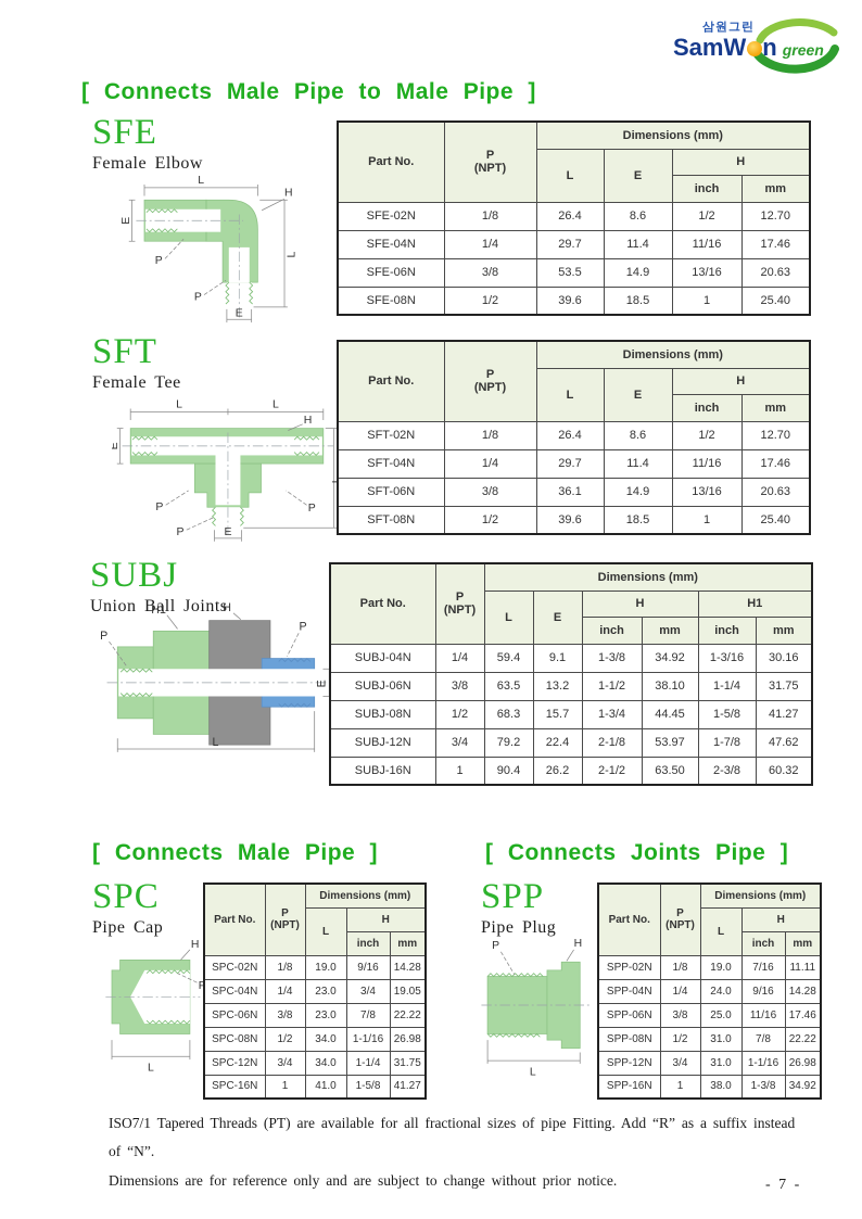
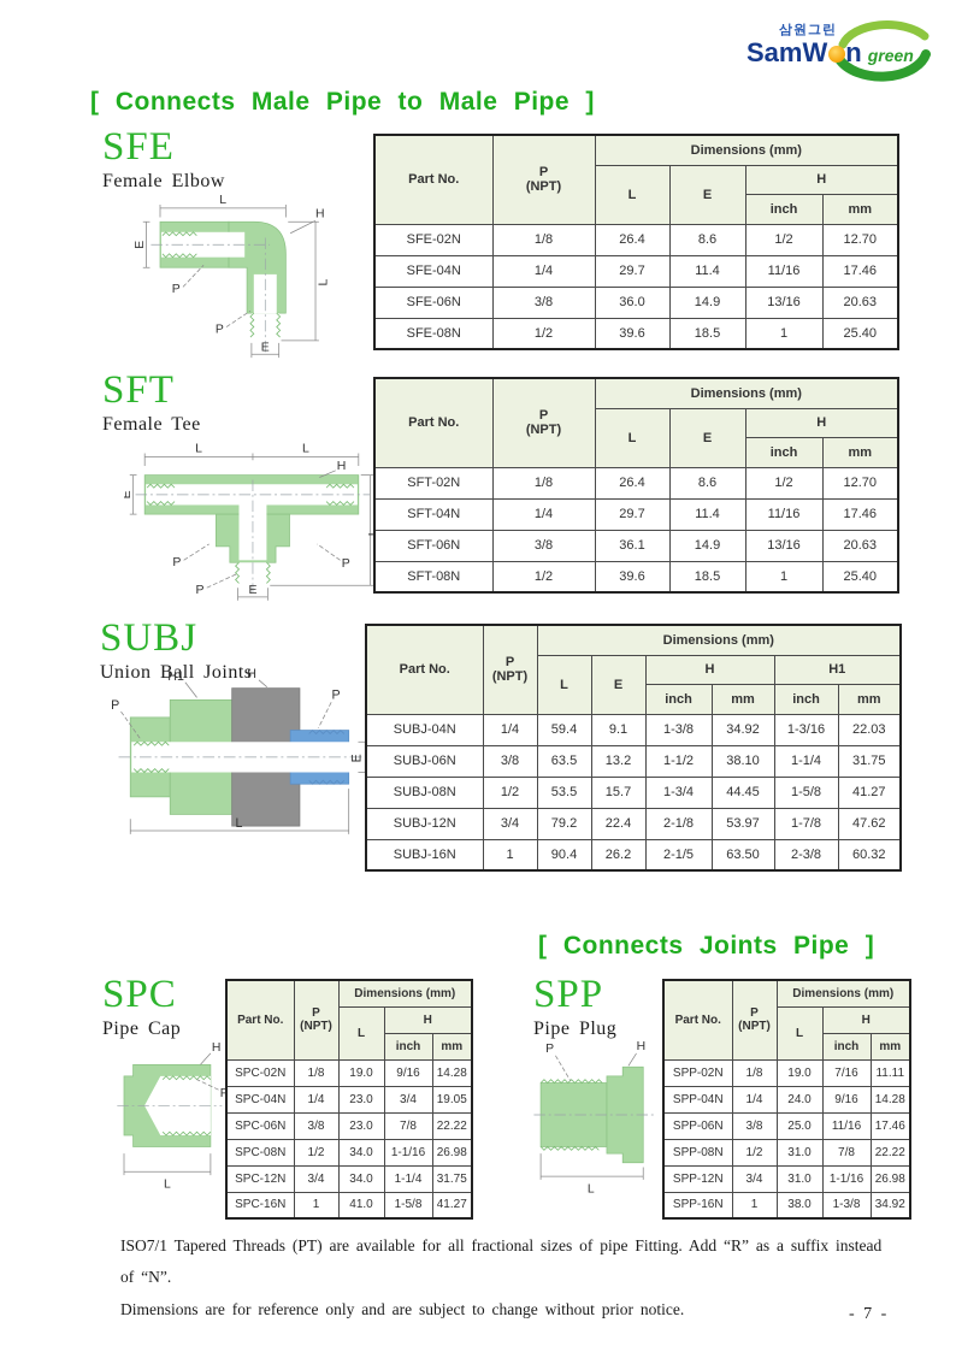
  삼원그린
  SamW n green
  [ Connects Male Pipe to Male Pipe ]
  SFE
  Female Elbow
  L
  H
  P
  P
  E
  Part No.	P(NPT)	Dimensions (mm)
  L	E	H
  inch	mm
  SFE-02N	1/8	26.4	8.6	1/2	12.70
  SFE-04N	1/4	29.7	11.4	11/16	17.46
- SFE-06N	3/8	53.5	14.9	13/16	20.63
+ SFE-06N	3/8	36.0	14.9	13/16	20.63
  SFE-08N	1/2	39.6	18.5	1	25.40
  SFT
  Female Tee
  L
  L
  H
  P
  P
  P
  E
  Part No.	P(NPT)	Dimensions (mm)
  L	E	H
  inch	mm
  SFT-02N	1/8	26.4	8.6	1/2	12.70
  SFT-04N	1/4	29.7	11.4	11/16	17.46
  SFT-06N	3/8	36.1	14.9	13/16	20.63
  SFT-08N	1/2	39.6	18.5	1	25.40
  SUBJ
  Union Ball Joints
  H1
  H
  P
  P
  L
  Part No.	P(NPT)	Dimensions (mm)
  L	E	H	H1
  inch	mm	inch	mm
- SUBJ-04N	1/4	59.4	9.1	1-3/8	34.92	1-3/16	30.16
+ SUBJ-04N	1/4	59.4	9.1	1-3/8	34.92	1-3/16	22.03
  SUBJ-06N	3/8	63.5	13.2	1-1/2	38.10	1-1/4	31.75
- SUBJ-08N	1/2	68.3	15.7	1-3/4	44.45	1-5/8	41.27
+ SUBJ-08N	1/2	53.5	15.7	1-3/4	44.45	1-5/8	41.27
  SUBJ-12N	3/4	79.2	22.4	2-1/8	53.97	1-7/8	47.62
- SUBJ-16N	1	90.4	26.2	2-1/2	63.50	2-3/8	60.32
+ SUBJ-16N	1	90.4	26.2	2-1/5	63.50	2-3/8	60.32
- [ Connects Male Pipe ]
  [ Connects Joints Pipe ]
  SPC
  Pipe Cap
  H
  L
  Part No.	P(NPT)	Dimensions (mm)
  L	H
  inch	mm
  SPC-02N	1/8	19.0	9/16	14.28
  SPC-04N	1/4	23.0	3/4	19.05
  SPC-06N	3/8	23.0	7/8	22.22
  SPC-08N	1/2	34.0	1-1/16	26.98
  SPC-12N	3/4	34.0	1-1/4	31.75
  SPC-16N	1	41.0	1-5/8	41.27
  SPP
  Pipe Plug
  P
  H
  L
  Part No.	P(NPT)	Dimensions (mm)
  L	H
  inch	mm
  SPP-02N	1/8	19.0	7/16	11.11
  SPP-04N	1/4	24.0	9/16	14.28
  SPP-06N	3/8	25.0	11/16	17.46
  SPP-08N	1/2	31.0	7/8	22.22
  SPP-12N	3/4	31.0	1-1/16	26.98
  SPP-16N	1	38.0	1-3/8	34.92
  ISO7/1 Tapered Threads (PT) are available for all fractional sizes of pipe Fitting. Add “R” as a suffix instead of “N”.
  Dimensions are for reference only and are subject to change without prior notice.
  - 7 -
